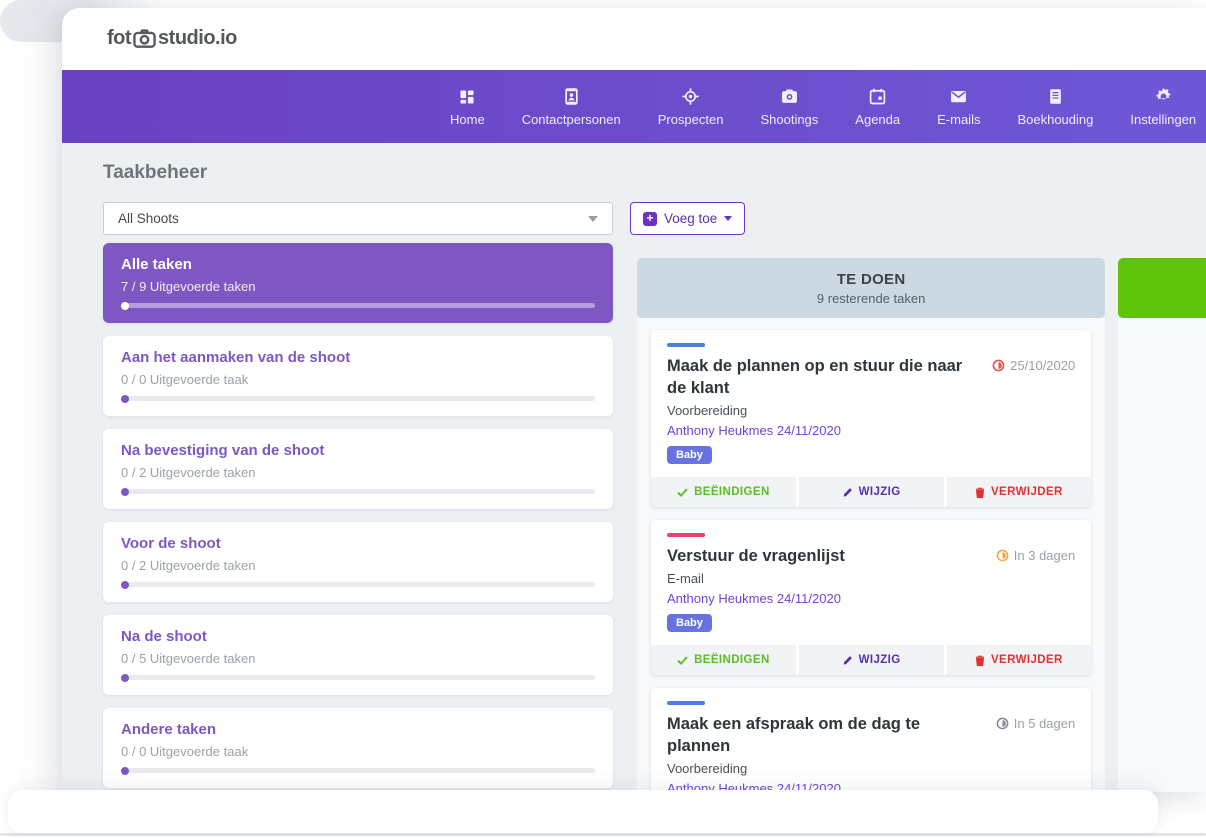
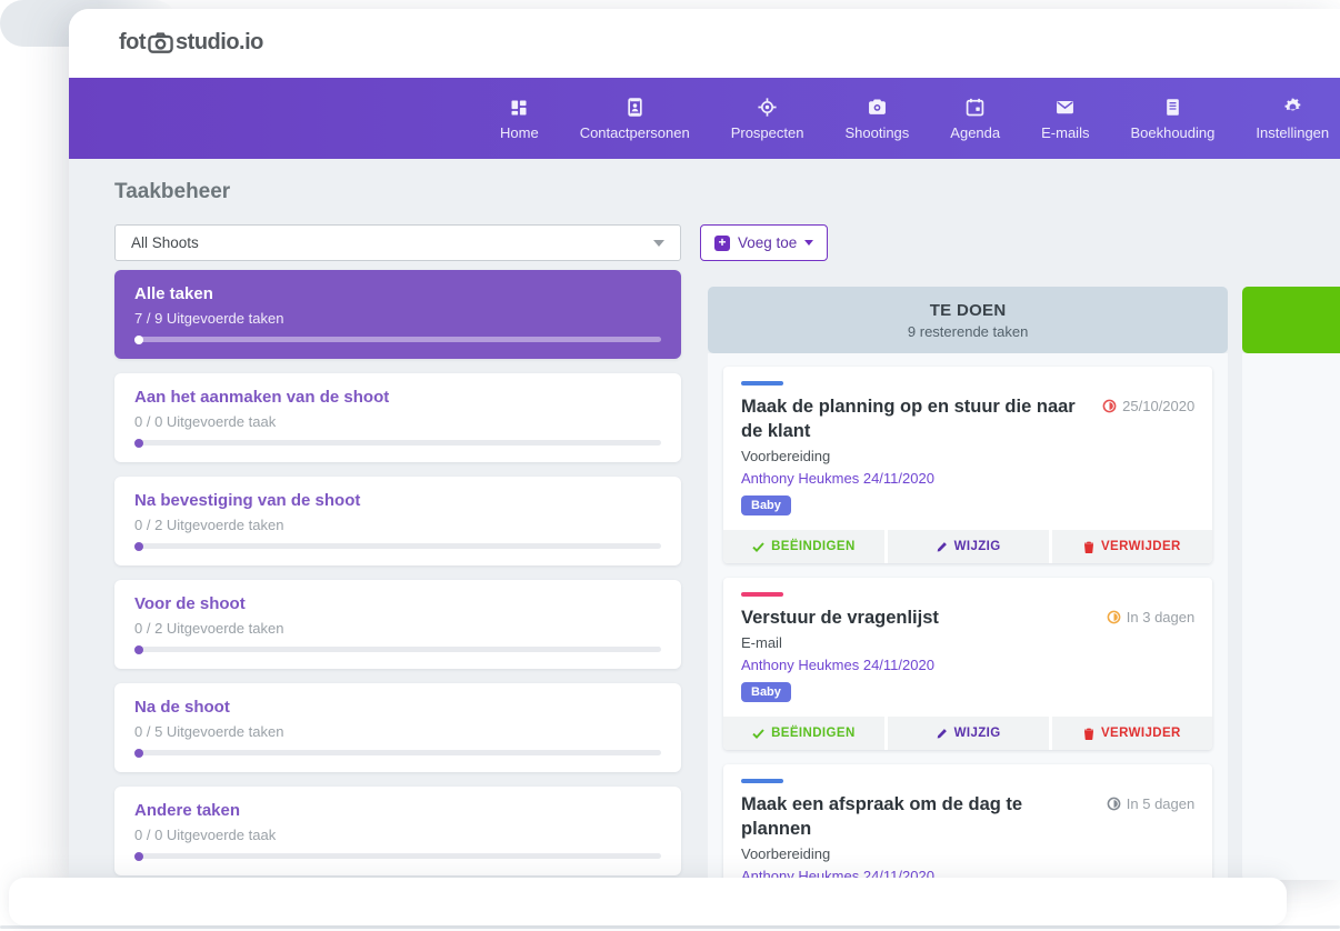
  fot
  studio.io
  Home
  Contactpersonen
  Prospecten
  Shootings
  Agenda
  E-mails
  Boekhouding
  Instellingen
  Taakbeheer
  All Shoots
  +
  Voeg toe
  Alle taken
  7 / 9 Uitgevoerde taken
  Aan het aanmaken van de shoot
  0 / 0 Uitgevoerde taak
  Na bevestiging van de shoot
  0 / 2 Uitgevoerde taken
  Voor de shoot
  0 / 2 Uitgevoerde taken
  Na de shoot
  0 / 5 Uitgevoerde taken
  Andere taken
  0 / 0 Uitgevoerde taak
  TE DOEN
  9 resterende taken
- Maak de plannen op en stuur die naar de klant
+ Maak de planning op en stuur die naar de klant
  25/10/2020
  Voorbereiding
  Anthony Heukmes 24/11/2020
  Baby
  BEËINDIGEN
  WIJZIG
  VERWIJDER
  Verstuur de vragenlijst
  In 3 dagen
  E-mail
  Anthony Heukmes 24/11/2020
  Baby
  BEËINDIGEN
  WIJZIG
  VERWIJDER
  Maak een afspraak om de dag te plannen
  In 5 dagen
  Voorbereiding
  Anthony Heukmes 24/11/2020
